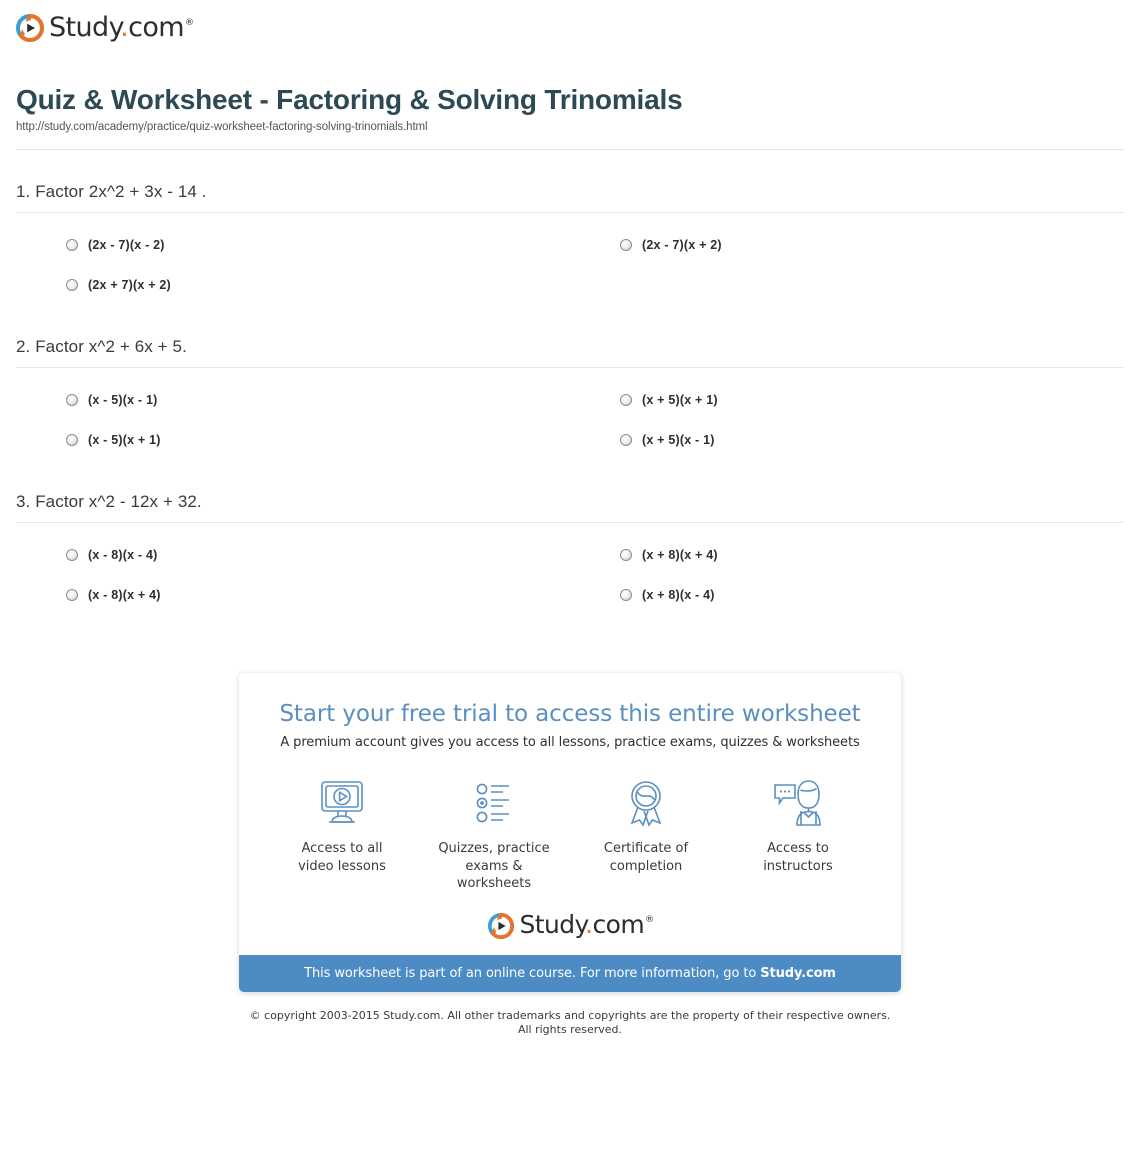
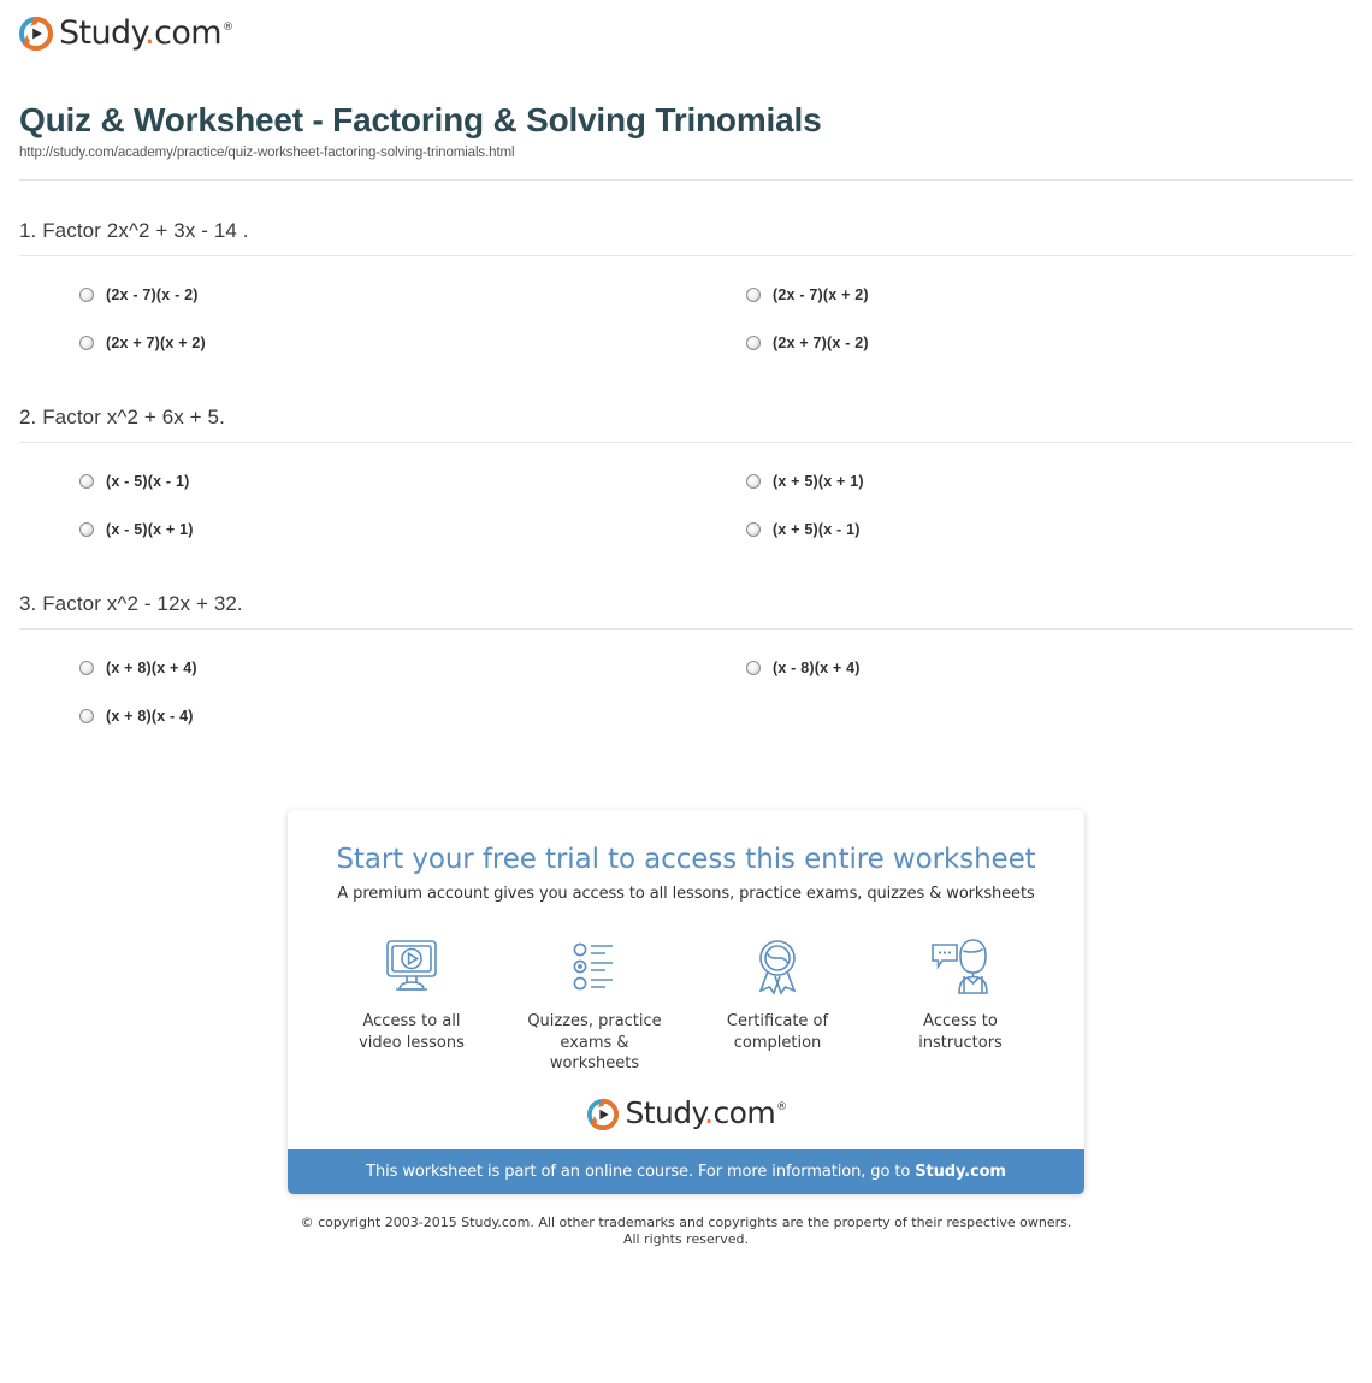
  Study.com®
  Quiz & Worksheet - Factoring & Solving Trinomials
  http://study.com/academy/practice/quiz-worksheet-factoring-solving-trinomials.html
  1. Factor 2x^2 + 3x - 14 .
  (2x - 7)(x - 2)
  (2x - 7)(x + 2)
  (2x + 7)(x + 2)
+ (2x + 7)(x - 2)
  2. Factor x^2 + 6x + 5.
  (x - 5)(x - 1)
  (x + 5)(x + 1)
  (x - 5)(x + 1)
  (x + 5)(x - 1)
  3. Factor x^2 - 12x + 32.
- (x - 8)(x - 4)
  (x + 8)(x + 4)
  (x - 8)(x + 4)
  (x + 8)(x - 4)
  Start your free trial to access this entire worksheet
  A premium account gives you access to all lessons, practice exams, quizzes & worksheets
  Access to all
  video lessons
  Quizzes, practice
  exams & worksheets
  Certificate of
  completion
  Access to
  instructors
  Study.com®
  This worksheet is part of an online course. For more information, go to Study.com
  © copyright 2003-2015 Study.com. All other trademarks and copyrights are the property of their respective owners.
  All rights reserved.
